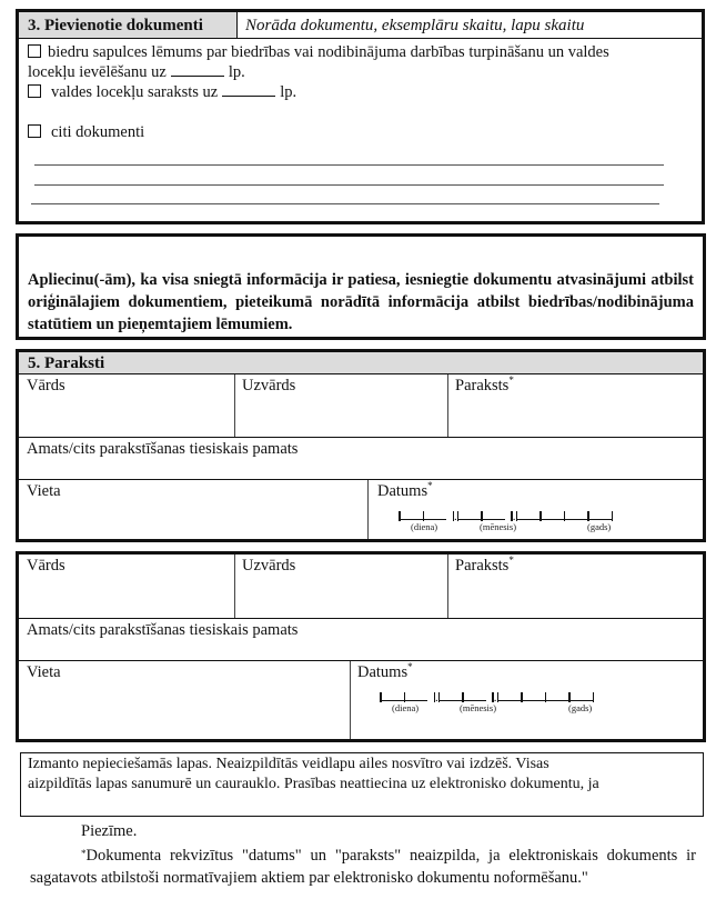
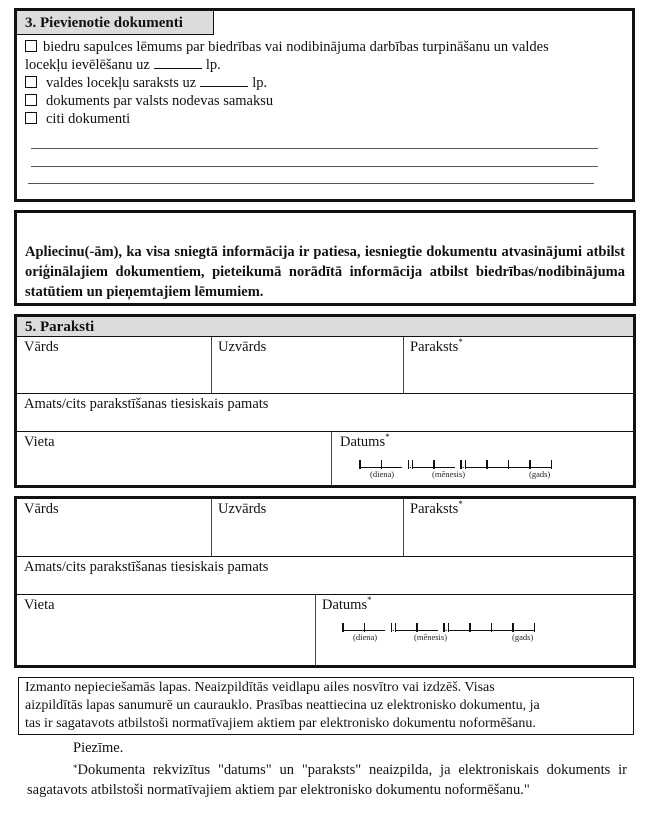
  3. Pievienotie dokumenti
- Norāda dokumentu, eksemplāru skaitu, lapu skaitu
  biedru sapulces lēmums par biedrības vai nodibinājuma darbības turpināšanu un valdes
  locekļu ievēlēšanu uz lp.
  valdes locekļu saraksts uz lp.
+ dokuments par valsts nodevas samaksu
  citi dokumenti
  Apliecinu(-ām), ka visa sniegtā informācija ir patiesa, iesniegtie dokumentu atvasinājumi atbilst oriģinālajiem dokumentiem, pieteikumā norādītā informācija atbilst biedrības/nodibinājuma statūtiem un pieņemtajiem lēmumiem.
  5. Paraksti
  Vārds
  Uzvārds
  Paraksts*
  Amats/cits parakstīšanas tiesiskais pamats
  Vieta
  Datums*
  . .
  (diena)
  (mēnesis)
  (gads)
  Vārds
  Uzvārds
  Paraksts*
  Amats/cits parakstīšanas tiesiskais pamats
  Vieta
  Datums*
  . .
  (diena)
  (mēnesis)
  (gads)
  Izmanto nepieciešamās lapas. Neaizpildītās veidlapu ailes nosvītro vai izdzēš. Visas
  aizpildītās lapas sanumurē un caurauklo. Prasības neattiecina uz elektronisko dokumentu, ja
+ tas ir sagatavots atbilstoši normatīvajiem aktiem par elektronisko dokumentu noformēšanu.
  Piezīme.
  *Dokumenta rekvizītus "datums" un "paraksts" neaizpilda, ja elektroniskais dokuments ir sagatavots atbilstoši normatīvajiem aktiem par elektronisko dokumentu noformēšanu."
